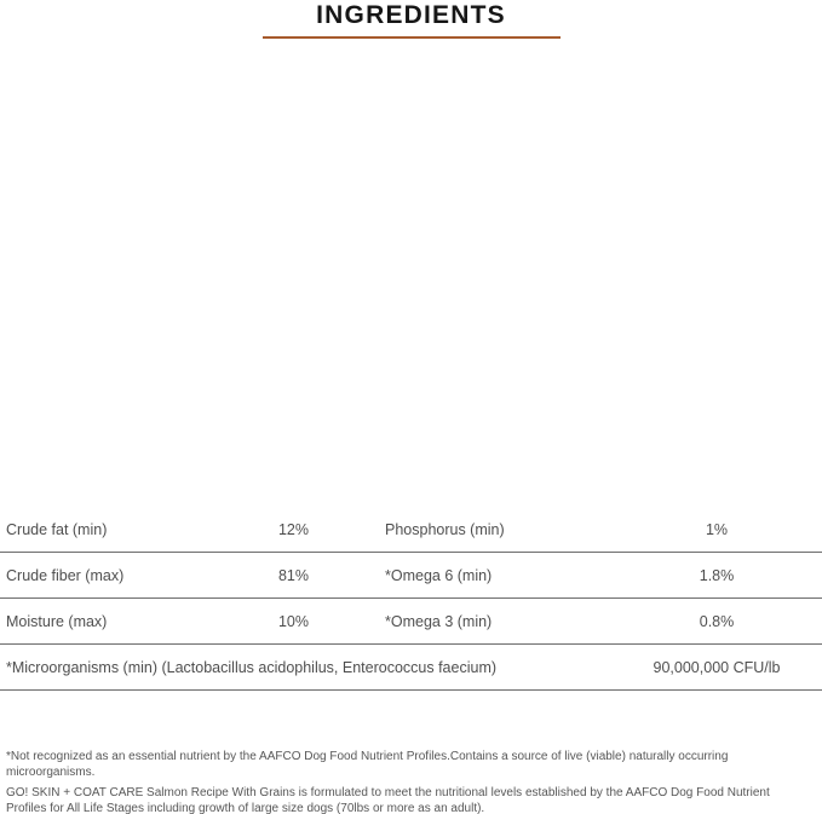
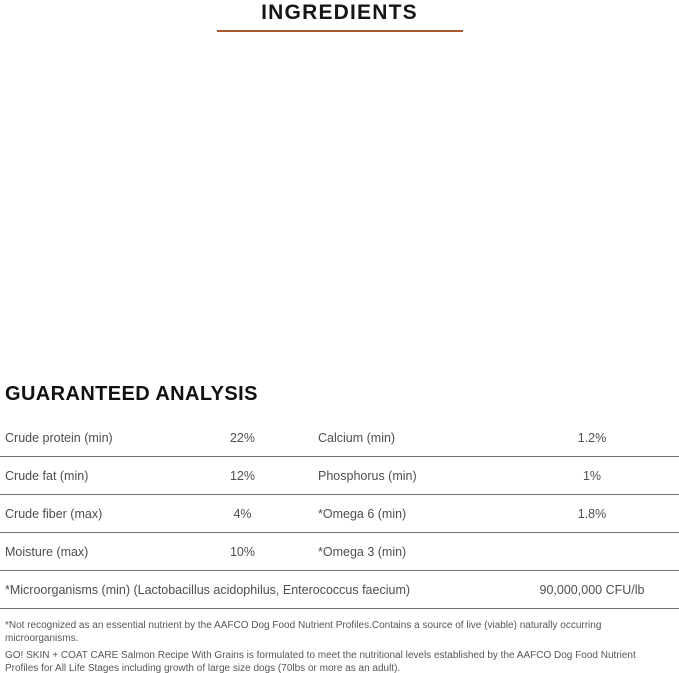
  INGREDIENTS
+ GUARANTEED ANALYSIS
+ Crude protein (min)
+ 22%
+ Calcium (min)
+ 1.2%
  Crude fat (min)
  12%
  Phosphorus (min)
  1%
  Crude fiber (max)
- 81%
+ 4%
  *Omega 6 (min)
  1.8%
  Moisture (max)
  10%
  *Omega 3 (min)
- 0.8%
  *Microorganisms (min) (Lactobacillus acidophilus, Enterococcus faecium)
  90,000,000 CFU/lb
  *Not recognized as an essential nutrient by the AAFCO Dog Food Nutrient Profiles.Contains a source of live (viable) naturally occurring microorganisms.
  GO! SKIN + COAT CARE Salmon Recipe With Grains is formulated to meet the nutritional levels established by the AAFCO Dog Food Nutrient Profiles for All Life Stages including growth of large size dogs (70lbs or more as an adult).
